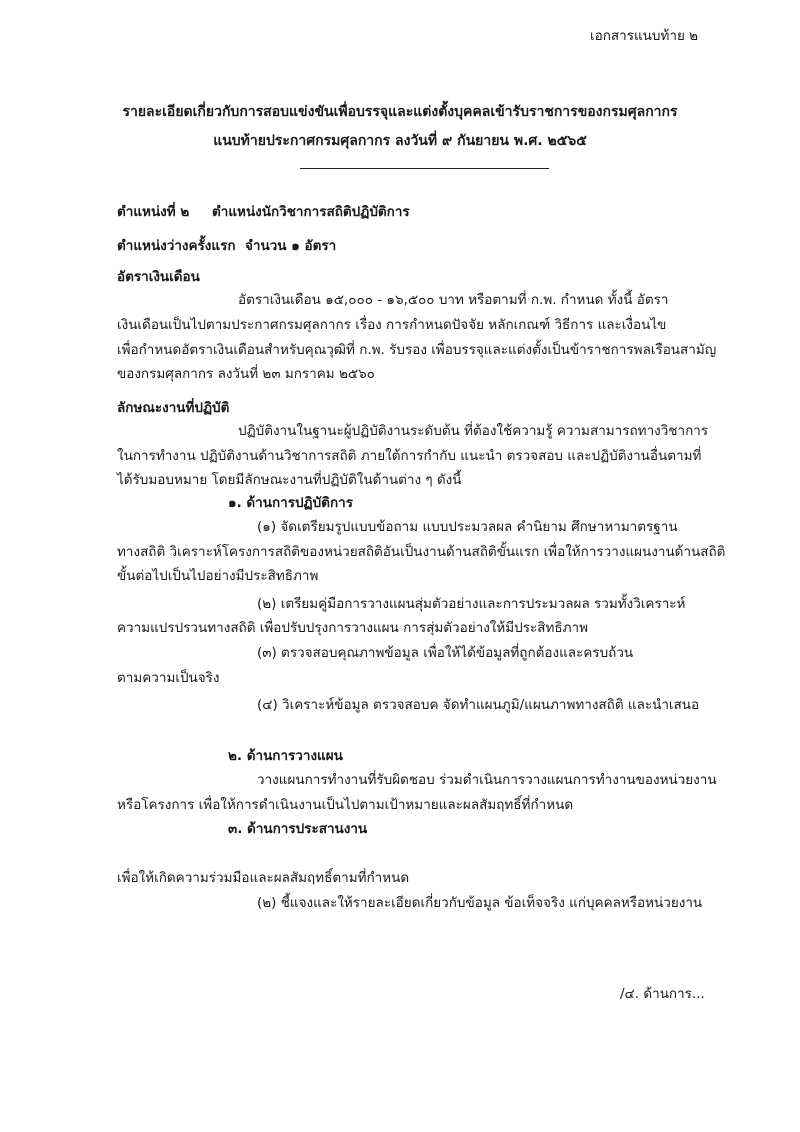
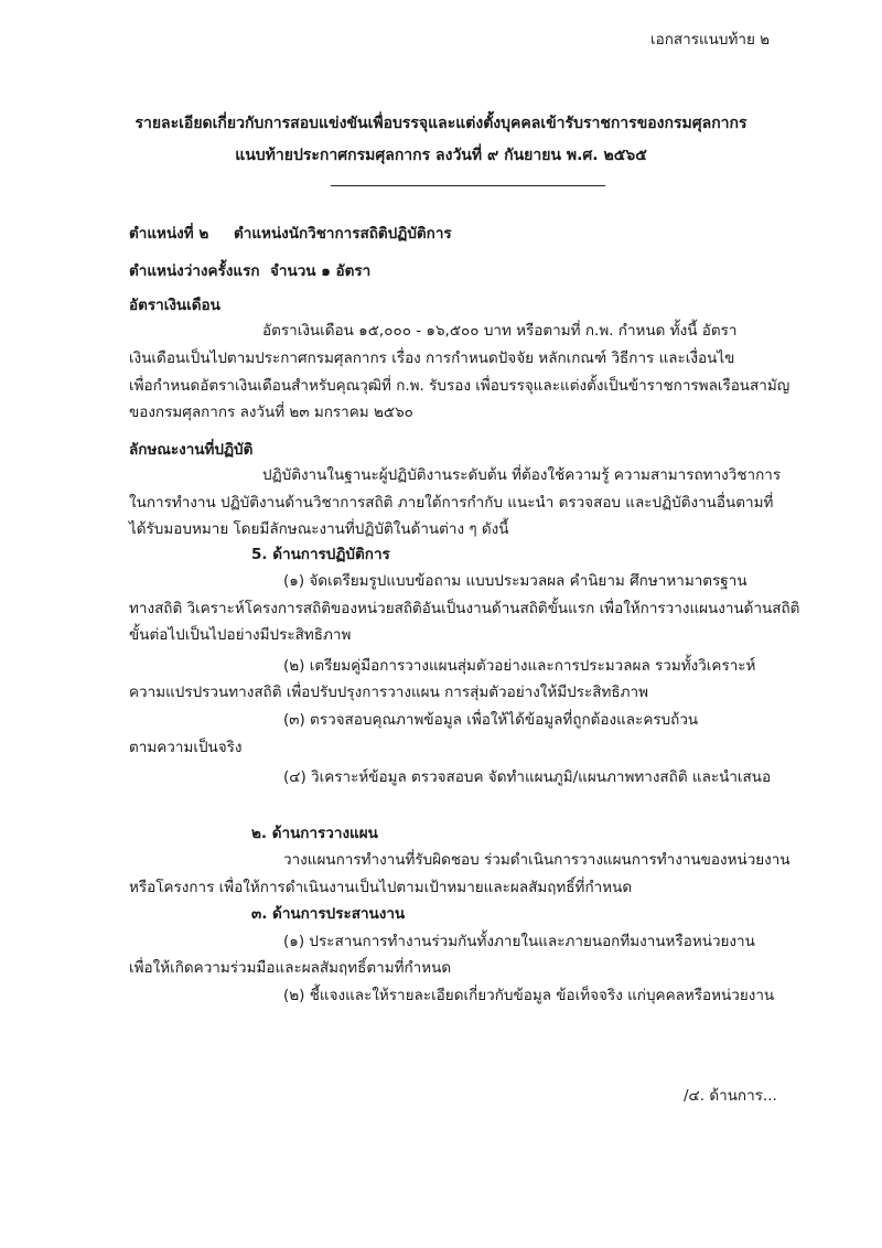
  เอกสารแนบท้าย ๒
  รายละเอียดเกี่ยวกับการสอบแข่งขันเพื่อบรรจุและแต่งตั้งบุคคลเข้ารับราชการของกรมศุลกากร
  แนบท้ายประกาศกรมศุลกากร ลงวันที่ ๙ กันยายน พ.ศ. ๒๕๖๕
  ตำแหน่งที่ ๒
  ตำแหน่งนักวิชาการสถิติปฏิบัติการ
  ตำแหน่งว่างครั้งแรก
  จำนวน ๑ อัตรา
  อัตราเงินเดือน
  อัตราเงินเดือน ๑๕,๐๐๐ - ๑๖,๕๐๐ บาท หรือตามที่ ก.พ. กำหนด ทั้งนี้ อัตรา
  เงินเดือนเป็นไปตามประกาศกรมศุลกากร เรื่อง การกำหนดปัจจัย หลักเกณฑ์ วิธีการ และเงื่อนไข
  เพื่อกำหนดอัตราเงินเดือนสำหรับคุณวุฒิที่ ก.พ. รับรอง เพื่อบรรจุและแต่งตั้งเป็นข้าราชการพลเรือนสามัญ
  ของกรมศุลกากร ลงวันที่ ๒๓ มกราคม ๒๕๖๐
  ลักษณะงานที่ปฏิบัติ
  ปฏิบัติงานในฐานะผู้ปฏิบัติงานระดับต้น ที่ต้องใช้ความรู้ ความสามารถทางวิชาการ
  ในการทำงาน ปฏิบัติงานด้านวิชาการสถิติ ภายใต้การกำกับ แนะนำ ตรวจสอบ และปฏิบัติงานอื่นตามที่
  ได้รับมอบหมาย โดยมีลักษณะงานที่ปฏิบัติในด้านต่าง ๆ ดังนี้
- ๑. ด้านการปฏิบัติการ
+ 5. ด้านการปฏิบัติการ
  (๑) จัดเตรียมรูปแบบข้อถาม แบบประมวลผล คำนิยาม ศึกษาหามาตรฐาน
  ทางสถิติ วิเคราะห์โครงการสถิติของหน่วยสถิติอันเป็นงานด้านสถิติขั้นแรก เพื่อให้การวางแผนงานด้านสถิติ
  ขั้นต่อไปเป็นไปอย่างมีประสิทธิภาพ
  (๒) เตรียมคู่มือการวางแผนสุ่มตัวอย่างและการประมวลผล รวมทั้งวิเคราะห์
  ความแปรปรวนทางสถิติ เพื่อปรับปรุงการวางแผน การสุ่มตัวอย่างให้มีประสิทธิภาพ
  (๓) ตรวจสอบคุณภาพข้อมูล เพื่อให้ได้ข้อมูลที่ถูกต้องและครบถ้วน
  ตามความเป็นจริง
  (๔) วิเคราะห์ข้อมูล ตรวจสอบค จัดทำแผนภูมิ/แผนภาพทางสถิติ และนำเสนอ
  ๒. ด้านการวางแผน
  วางแผนการทำงานที่รับผิดชอบ ร่วมดำเนินการวางแผนการทำงานของหน่วยงาน
  หรือโครงการ เพื่อให้การดำเนินงานเป็นไปตามเป้าหมายและผลสัมฤทธิ์ที่กำหนด
  ๓. ด้านการประสานงาน
+ (๑) ประสานการทำงานร่วมกันทั้งภายในและภายนอกทีมงานหรือหน่วยงาน
  เพื่อให้เกิดความร่วมมือและผลสัมฤทธิ์ตามที่กำหนด
  (๒) ชี้แจงและให้รายละเอียดเกี่ยวกับข้อมูล ข้อเท็จจริง แก่บุคคลหรือหน่วยงาน
  /๔. ด้านการ...
